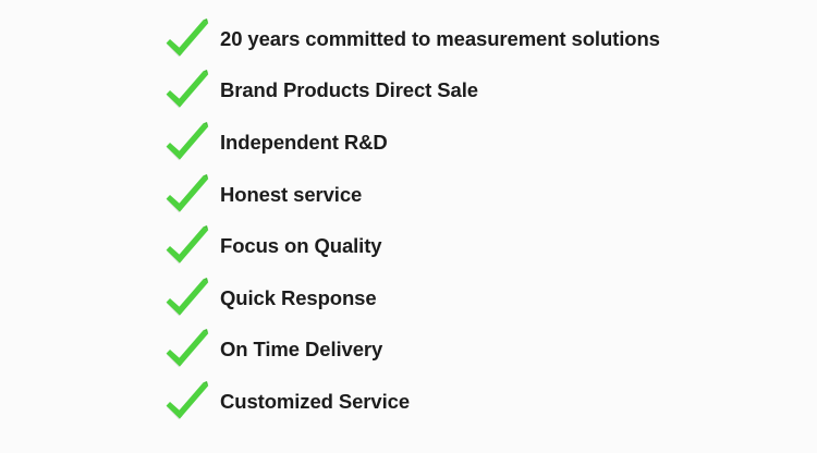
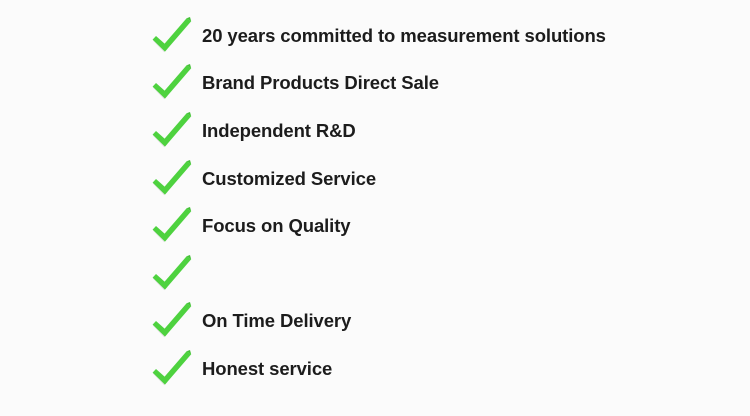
  20 years committed to measurement solutions
  Brand Products Direct Sale
  Independent R&D
- Honest service
+ Customized Service
  Focus on Quality
- Quick Response
  On Time Delivery
- Customized Service
+ Honest service
